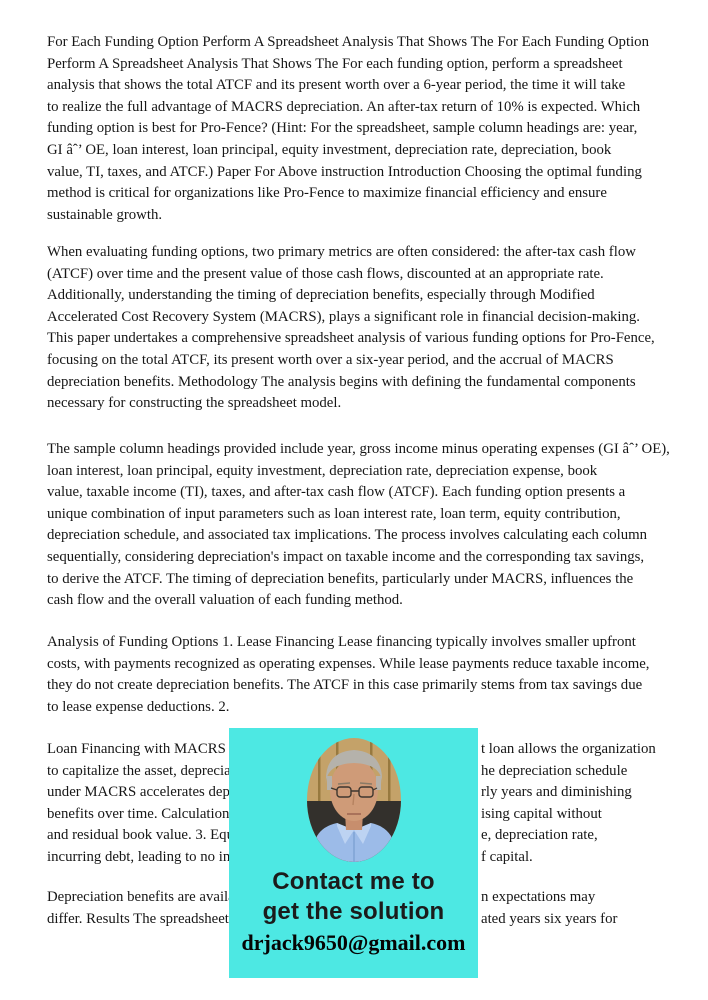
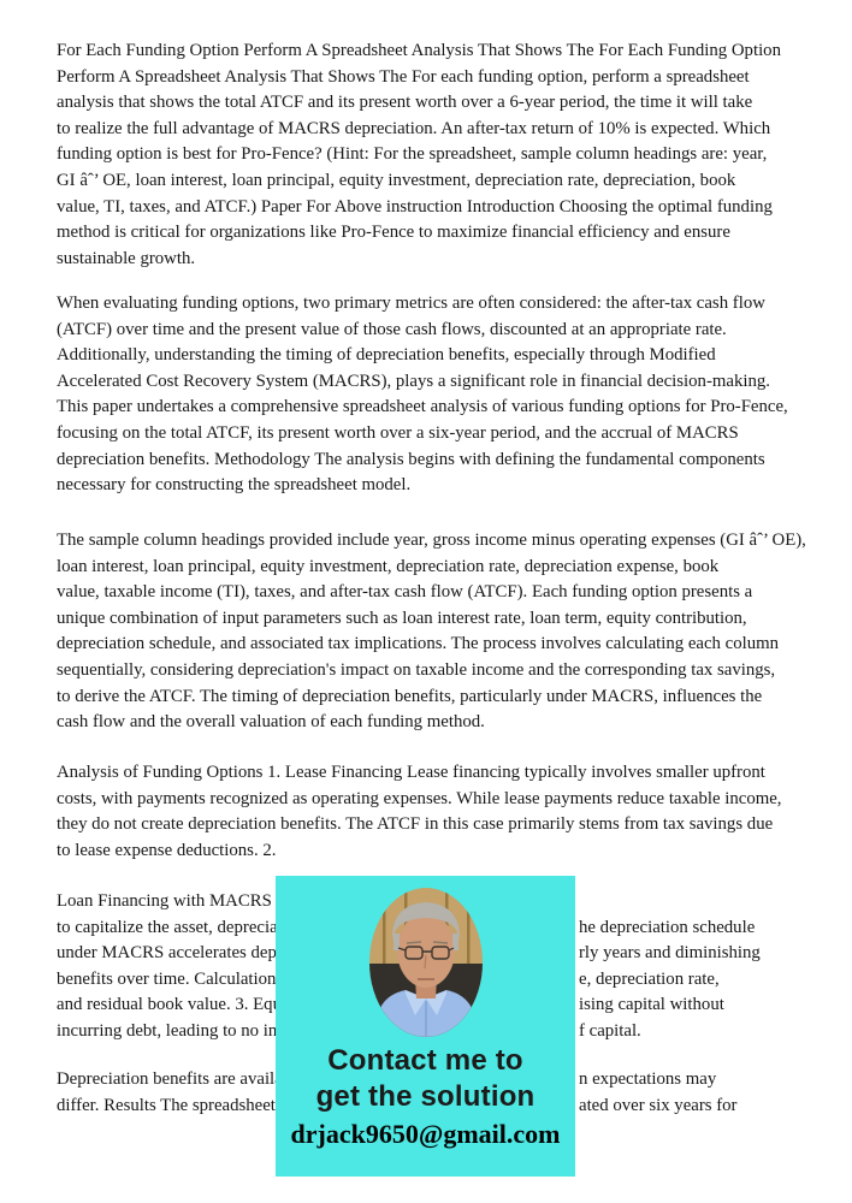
  For Each Funding Option Perform A Spreadsheet Analysis That Shows The For Each Funding Option
  Perform A Spreadsheet Analysis That Shows The For each funding option, perform a spreadsheet
  analysis that shows the total ATCF and its present worth over a 6-year period, the time it will take
  to realize the full advantage of MACRS depreciation. An after-tax return of 10% is expected. Which
  funding option is best for Pro-Fence? (Hint: For the spreadsheet, sample column headings are: year,
  GI âˆ’ OE, loan interest, loan principal, equity investment, depreciation rate, depreciation, book
  value, TI, taxes, and ATCF.) Paper For Above instruction Introduction Choosing the optimal funding
  method is critical for organizations like Pro-Fence to maximize financial efficiency and ensure
  sustainable growth.
  When evaluating funding options, two primary metrics are often considered: the after-tax cash flow
  (ATCF) over time and the present value of those cash flows, discounted at an appropriate rate.
  Additionally, understanding the timing of depreciation benefits, especially through Modified
  Accelerated Cost Recovery System (MACRS), plays a significant role in financial decision-making.
  This paper undertakes a comprehensive spreadsheet analysis of various funding options for Pro-Fence,
  focusing on the total ATCF, its present worth over a six-year period, and the accrual of MACRS
  depreciation benefits. Methodology The analysis begins with defining the fundamental components
  necessary for constructing the spreadsheet model.
  The sample column headings provided include year, gross income minus operating expenses (GI âˆ’ OE),
  loan interest, loan principal, equity investment, depreciation rate, depreciation expense, book
  value, taxable income (TI), taxes, and after-tax cash flow (ATCF). Each funding option presents a
  unique combination of input parameters such as loan interest rate, loan term, equity contribution,
  depreciation schedule, and associated tax implications. The process involves calculating each column
  sequentially, considering depreciation's impact on taxable income and the corresponding tax savings,
  to derive the ATCF. The timing of depreciation benefits, particularly under MACRS, influences the
  cash flow and the overall valuation of each funding method.
  Analysis of Funding Options 1. Lease Financing Lease financing typically involves smaller upfront
  costs, with payments recognized as operating expenses. While lease payments reduce taxable income,
  they do not create depreciation benefits. The ATCF in this case primarily stems from tax savings due
  to lease expense deductions. 2.
  Loan Financing with MACRS
- t loan allows the organization
  to capitalize the asset, deprecia
  he depreciation schedule
  under MACRS accelerates dep
  rly years and diminishing
  benefits over time. Calculation
- ising capital without
+ e, depreciation rate,
  and residual book value. 3. Eq
- e, depreciation rate,
+ ising capital without
  incurring debt, leading to no in
  f capital.
  Depreciation benefits are avail
  n expectations may
  differ. Results The spreadsheet
- ated years six years for
+ ated over six years for
  Contact me to
  get the solution
  drjack9650@gmail.com
